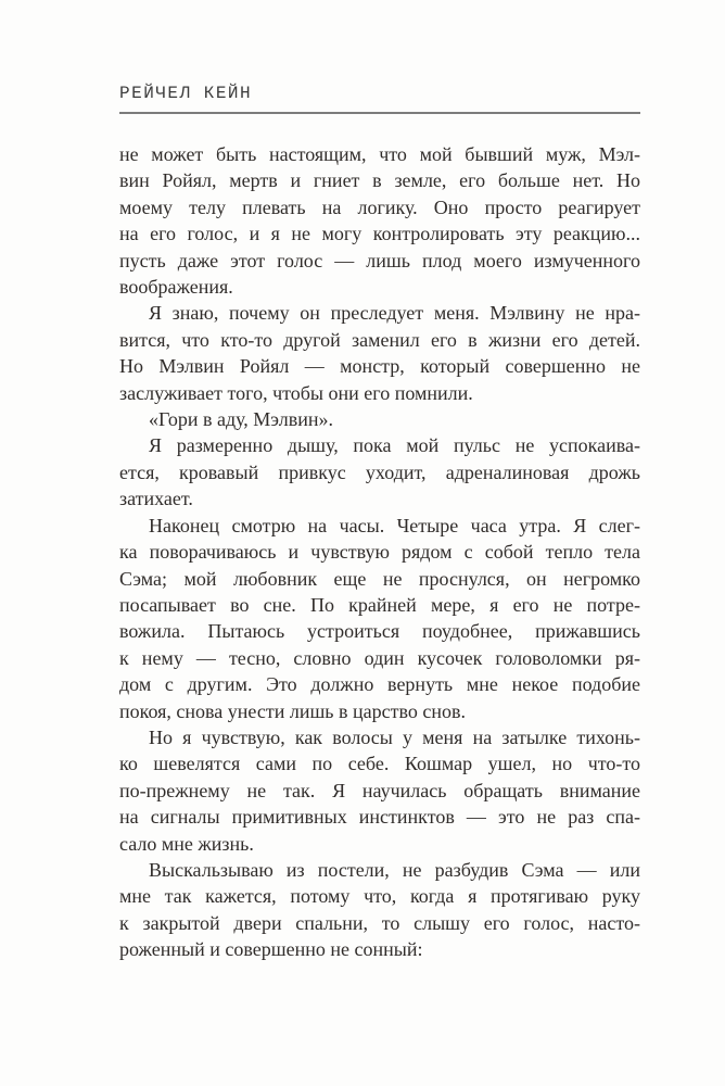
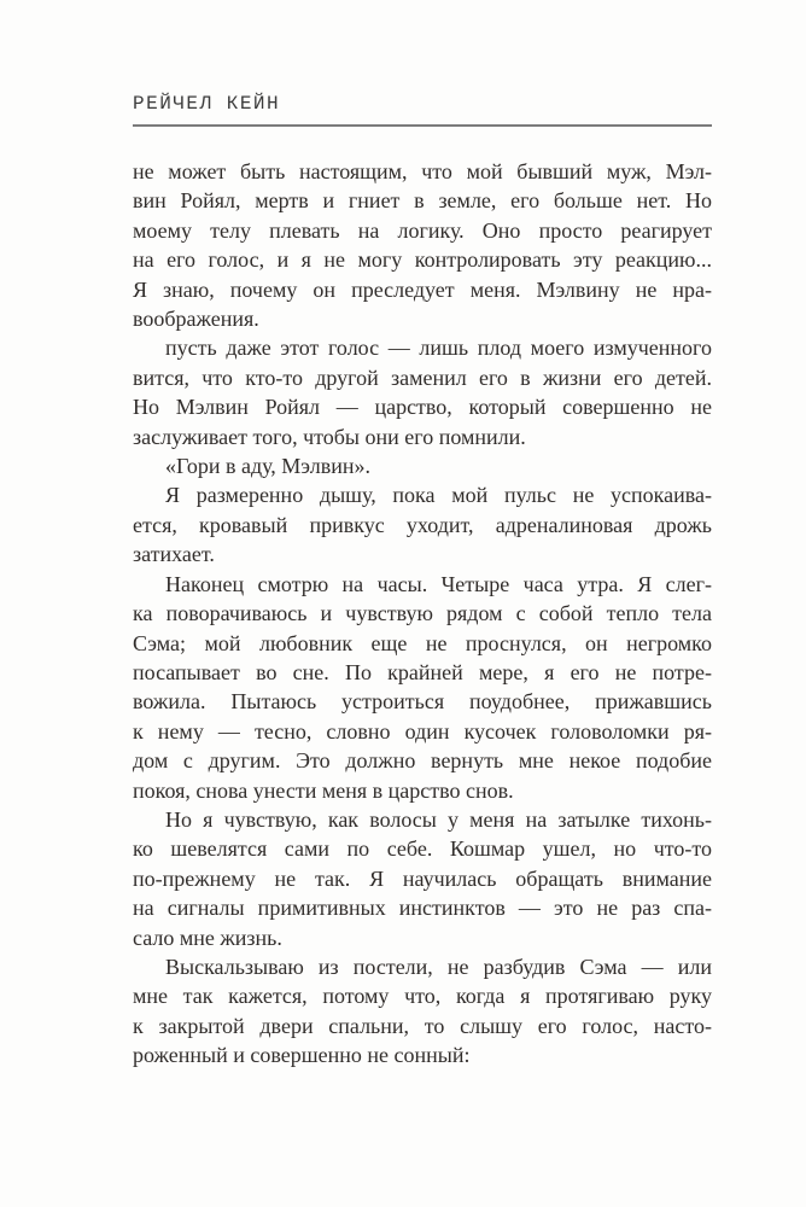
  РЕЙЧЕЛ КЕЙН
  не может быть настоящим, что мой бывший муж, Мэл-
  вин Ройял, мертв и гниет в земле, его больше нет. Но
  моему телу плевать на логику. Оно просто реагирует
  на его голос, и я не могу контролировать эту реакцию...
- пусть даже этот голос — лишь плод моего измученного
+ Я знаю, почему он преследует меня. Мэлвину не нра-
  воображения.
- Я знаю, почему он преследует меня. Мэлвину не нра-
+ пусть даже этот голос — лишь плод моего измученного
  вится, что кто-то другой заменил его в жизни его детей.
- Но Мэлвин Ройял — монстр, который совершенно не
+ Но Мэлвин Ройял — царство, который совершенно не
  заслуживает того, чтобы они его помнили.
  «Гори в аду, Мэлвин».
  Я размеренно дышу, пока мой пульс не успокаива-
  ется, кровавый привкус уходит, адреналиновая дрожь
  затихает.
  Наконец смотрю на часы. Четыре часа утра. Я слег-
  ка поворачиваюсь и чувствую рядом с собой тепло тела
  Сэма; мой любовник еще не проснулся, он негромко
  посапывает во сне. По крайней мере, я его не потре-
  вожила. Пытаюсь устроиться поудобнее, прижавшись
  к нему — тесно, словно один кусочек головоломки ря-
  дом с другим. Это должно вернуть мне некое подобие
- покоя, снова унести лишь в царство снов.
+ покоя, снова унести меня в царство снов.
  Но я чувствую, как волосы у меня на затылке тихонь-
  ко шевелятся сами по себе. Кошмар ушел, но что-то
  по-прежнему не так. Я научилась обращать внимание
  на сигналы примитивных инстинктов — это не раз спа-
  сало мне жизнь.
  Выскальзываю из постели, не разбудив Сэма — или
  мне так кажется, потому что, когда я протягиваю руку
  к закрытой двери спальни, то слышу его голос, насто-
  роженный и совершенно не сонный:
